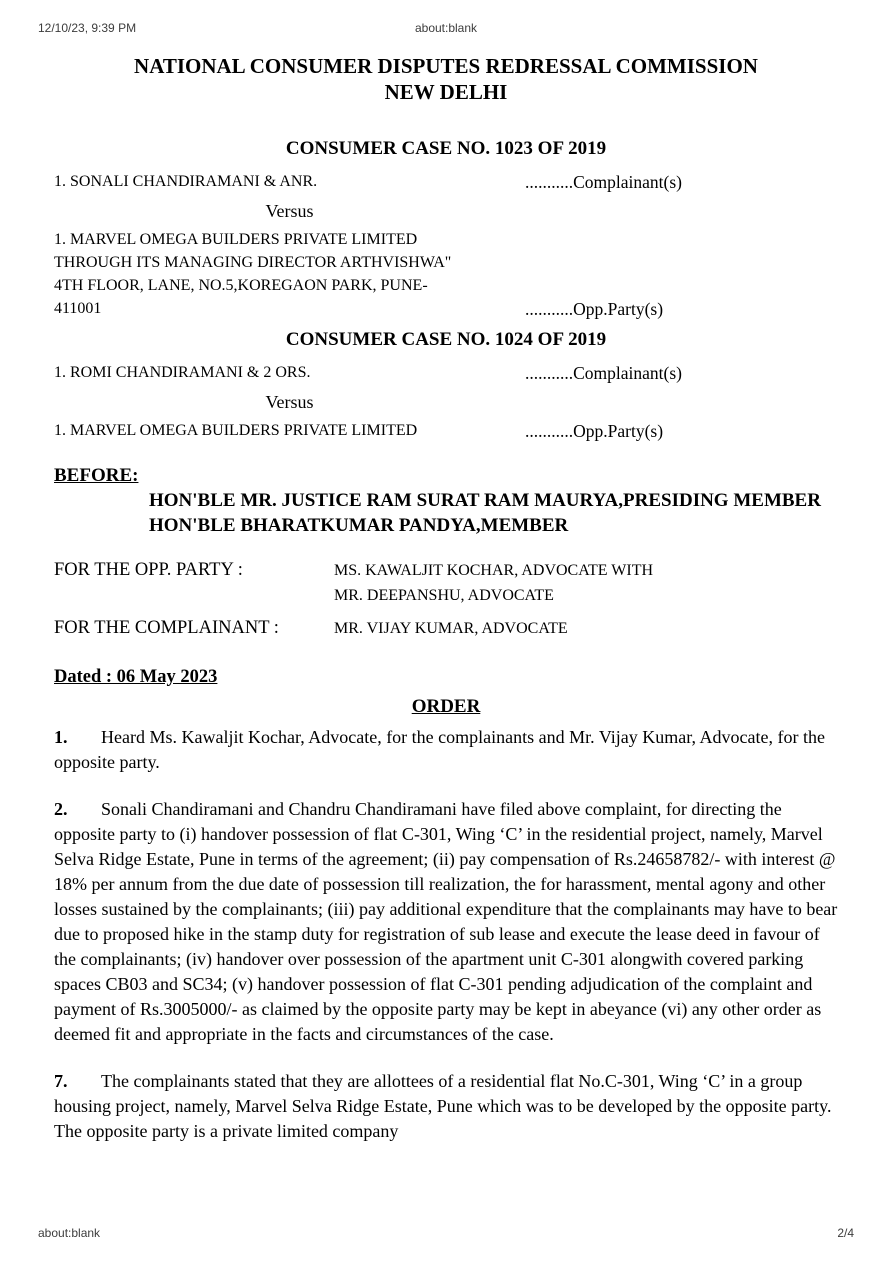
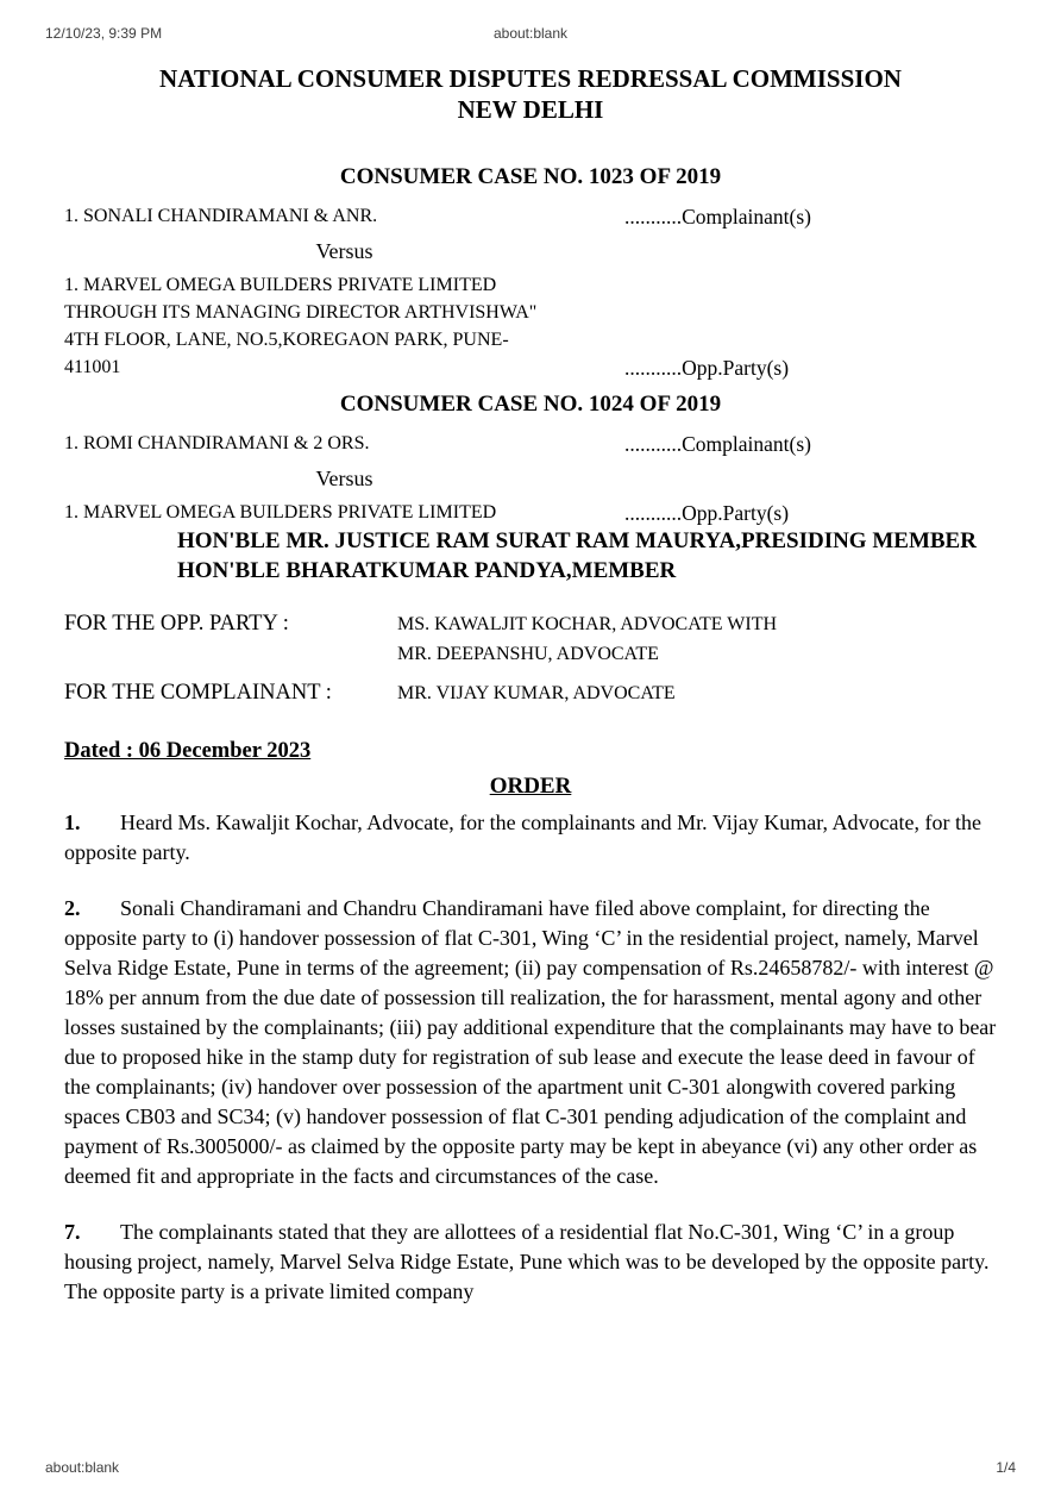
  12/10/23, 9:39 PM
  about:blank
  NATIONAL CONSUMER DISPUTES REDRESSAL COMMISSION
  NEW DELHI
  CONSUMER CASE NO. 1023 OF 2019
  1. SONALI CHANDIRAMANI & ANR.
  ...........Complainant(s)
  Versus
  1. MARVEL OMEGA BUILDERS PRIVATE LIMITED
  THROUGH ITS MANAGING DIRECTOR ARTHVISHWA"
  4TH FLOOR, LANE, NO.5,KOREGAON PARK, PUNE-
  411001
  ...........Opp.Party(s)
  CONSUMER CASE NO. 1024 OF 2019
  1. ROMI CHANDIRAMANI & 2 ORS.
  ...........Complainant(s)
  Versus
  1. MARVEL OMEGA BUILDERS PRIVATE LIMITED
  ...........Opp.Party(s)
- BEFORE:
  HON'BLE MR. JUSTICE RAM SURAT RAM MAURYA,PRESIDING MEMBER
  HON'BLE BHARATKUMAR PANDYA,MEMBER
  FOR THE OPP. PARTY :
  MS. KAWALJIT KOCHAR, ADVOCATE WITH
  MR. DEEPANSHU, ADVOCATE
  FOR THE COMPLAINANT :
  MR. VIJAY KUMAR, ADVOCATE
- Dated : 06 May 2023
+ Dated : 06 December 2023
  ORDER
  1. Heard Ms. Kawaljit Kochar, Advocate, for the complainants and Mr. Vijay Kumar, Advocate, for the opposite party.
  2. Sonali Chandiramani and Chandru Chandiramani have filed above complaint, for directing the opposite party to (i) handover possession of flat C-301, Wing ‘C’ in the residential project, namely, Marvel Selva Ridge Estate, Pune in terms of the agreement; (ii) pay compensation of Rs.24658782/- with interest @ 18% per annum from the due date of possession till realization, the for harassment, mental agony and other losses sustained by the complainants; (iii) pay additional expenditure that the complainants may have to bear due to proposed hike in the stamp duty for registration of sub lease and execute the lease deed in favour of the complainants; (iv) handover over possession of the apartment unit C-301 alongwith covered parking spaces CB03 and SC34; (v) handover possession of flat C-301 pending adjudication of the complaint and payment of Rs.3005000/- as claimed by the opposite party may be kept in abeyance (vi) any other order as deemed fit and appropriate in the facts and circumstances of the case.
  7. The complainants stated that they are allottees of a residential flat No.C-301, Wing ‘C’ in a group housing project, namely, Marvel Selva Ridge Estate, Pune which was to be developed by the opposite party. The opposite party is a private limited company
  about:blank
- 2/4
+ 1/4
